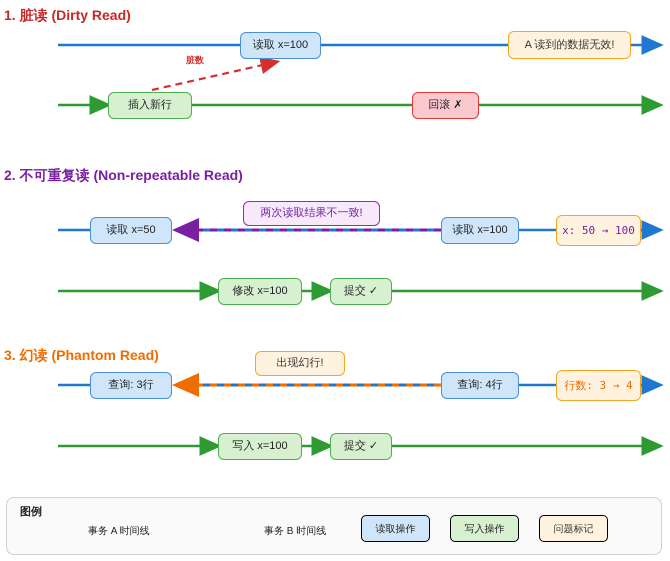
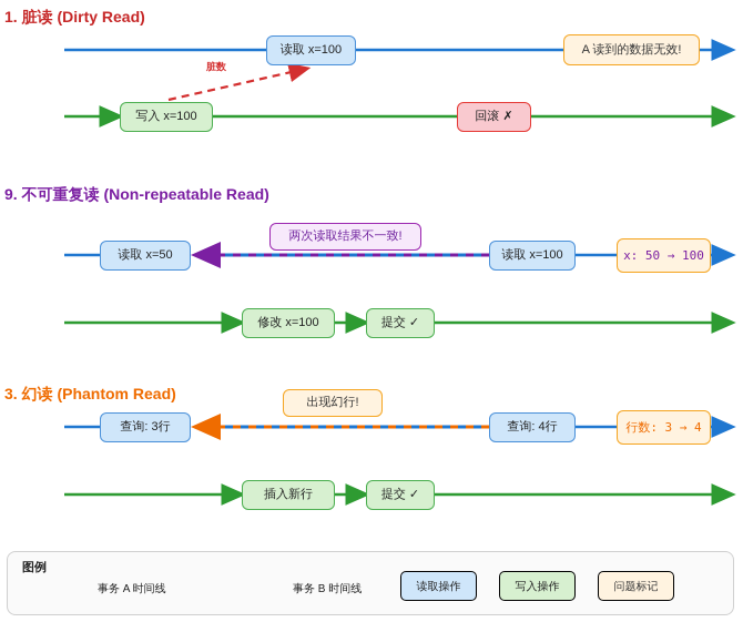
  1. 脏读 (Dirty Read)
  读取 x=100
- 插入新行
+ 写入 x=100
  回滚 ✗
  脏数
  A 读到的数据无效!
- 2. 不可重复读 (Non-repeatable Read)
+ 9. 不可重复读 (Non-repeatable Read)
  读取 x=50
  两次读取结果不一致!
  读取 x=100
  x: 50 → 100
  修改 x=100
  提交 ✓
  3. 幻读 (Phantom Read)
  查询: 3行
  出现幻行!
  查询: 4行
  行数: 3 → 4
- 写入 x=100
+ 插入新行
  提交 ✓
  图例
  事务 A 时间线
  事务 B 时间线
  读取操作
  写入操作
  问题标记
